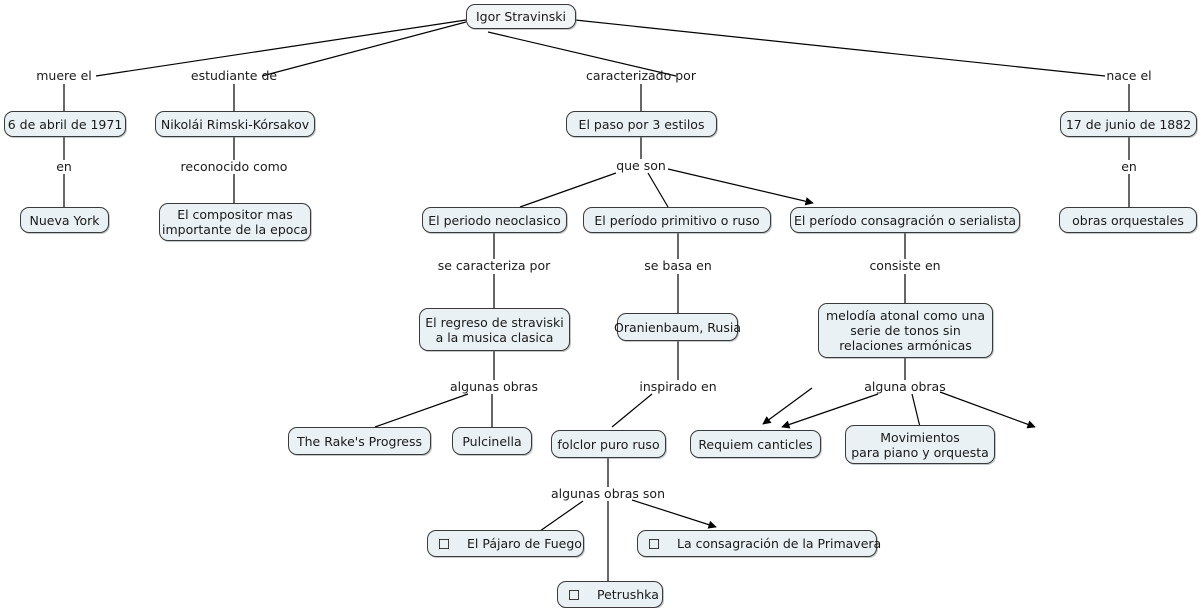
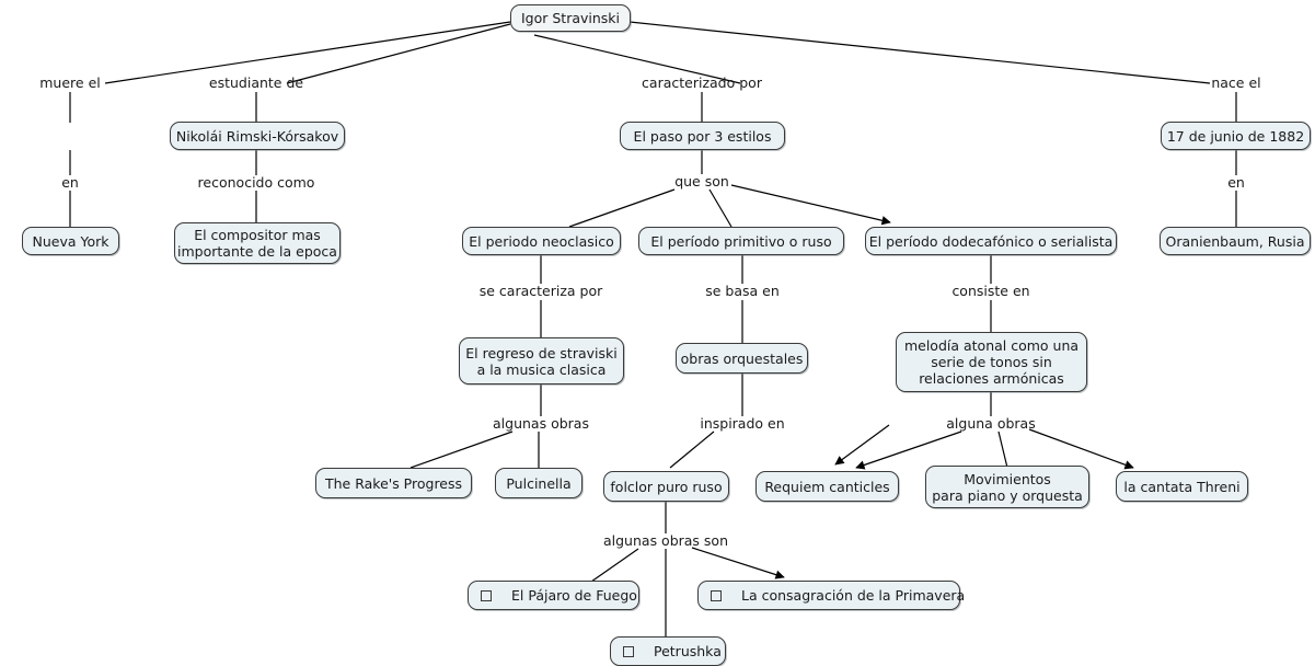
  Igor Stravinski
- 6 de abril de 1971
  Nueva York
  Nikolái Rimski-Kórsakov
  El compositor mas
  importante de la epoca
  El paso por 3 estilos
  El periodo neoclasico
  El período primitivo o ruso
- El período consagración o serialista
+ El período dodecafónico o serialista
  El regreso de straviski
  a la musica clasica
- Oranienbaum, Rusia
+ obras orquestales
  melodía atonal como una
  serie de tonos sin
  relaciones armónicas
  The Rake's Progress
  Pulcinella
  folclor puro ruso
  Requiem canticles
  Movimientos
  para piano y orquesta
+ la cantata Threni
  El Pájaro de Fuego
  La consagración de la Primavera
  Petrushka
  17 de junio de 1882
- obras orquestales
+ Oranienbaum, Rusia
  muere el
  en
  estudiante de
  reconocido como
  caracterizado por
  que son
  se caracteriza por
  se basa en
  consiste en
  algunas obras
  inspirado en
  alguna obras
  algunas obras son
  nace el
  en
